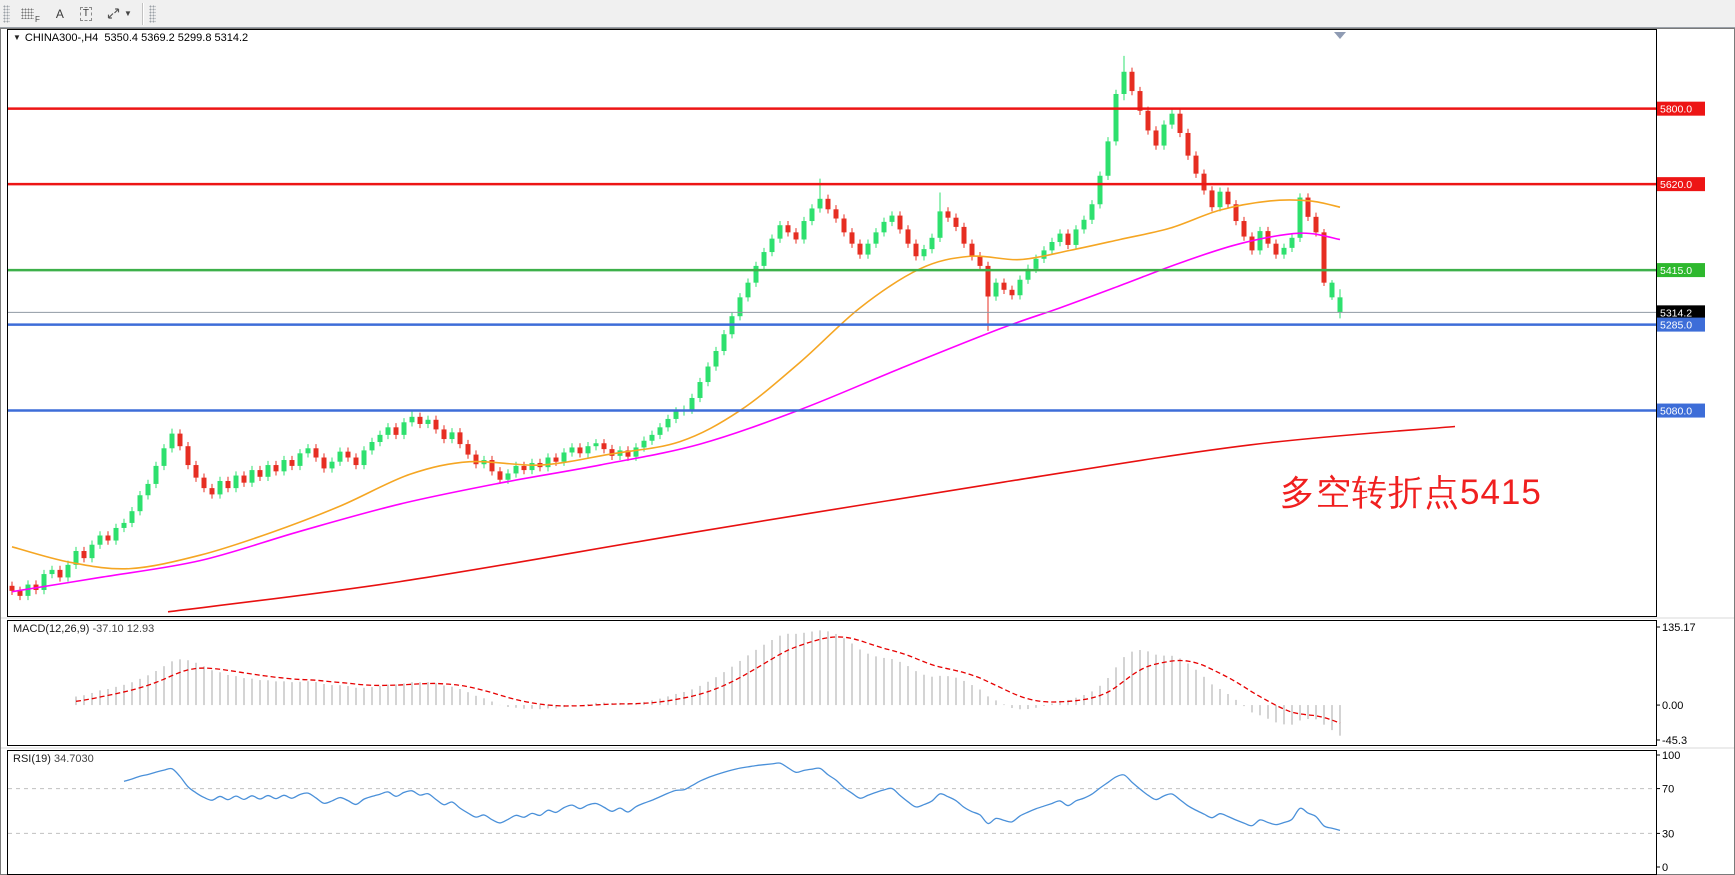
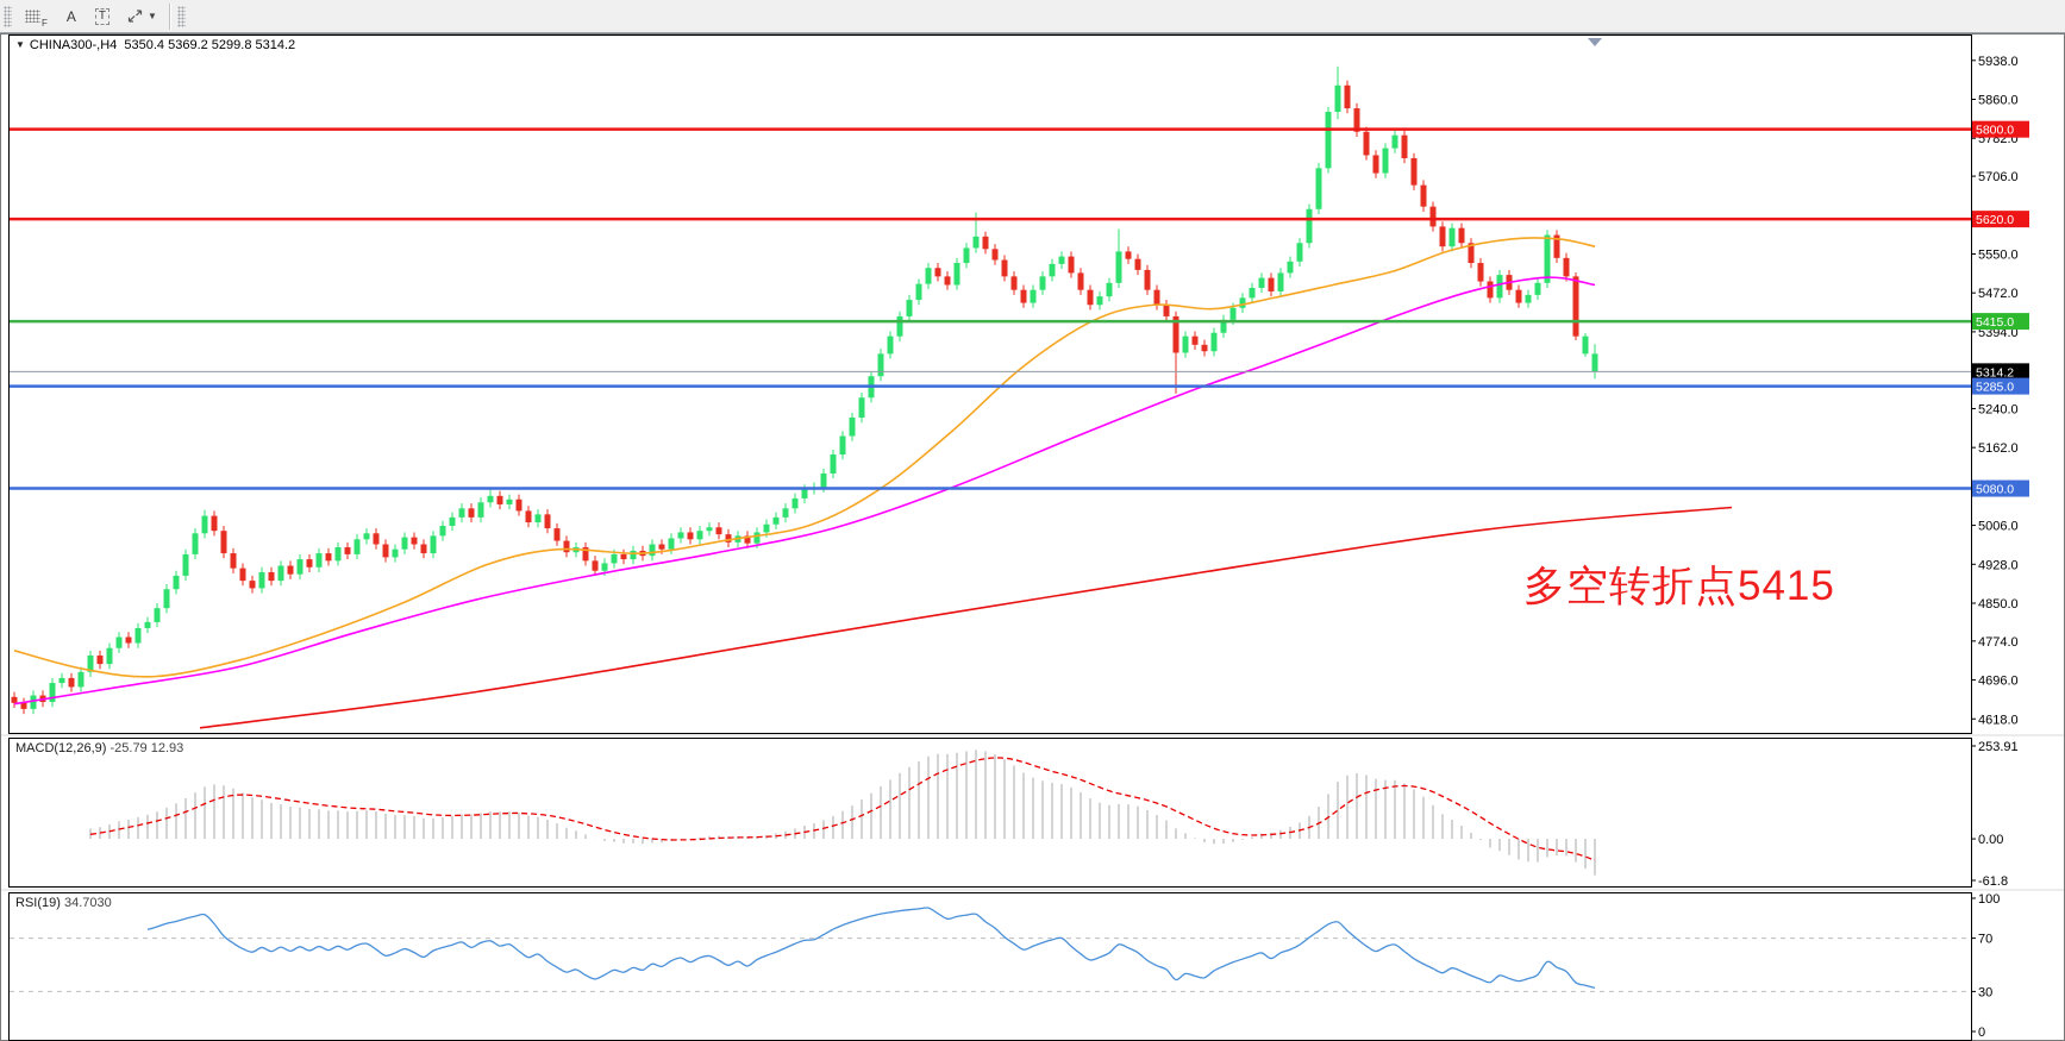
  F
  A
  T
  ▼
+ 5938.0
+ 5860.0
+ 5782.0
+ 5706.0
+ 5550.0
+ 5472.0
+ 5394.0
+ 5240.0
+ 5162.0
+ 5006.0
+ 4928.0
+ 4850.0
+ 4774.0
+ 4696.0
+ 4618.0
  5800.0
  5620.0
  5415.0
  5314.2
  5285.0
  5080.0
- 135.17
+ 253.91
  0.00
- -45.3
+ -61.8
  100
  70
  30
  0
  ▼ CHINA300-,H4 5350.4 5369.2 5299.8 5314.2
- MACD(12,26,9) -37.10 12.93
+ MACD(12,26,9) -25.79 12.93
  RSI(19) 34.7030
  多空转折点5415
